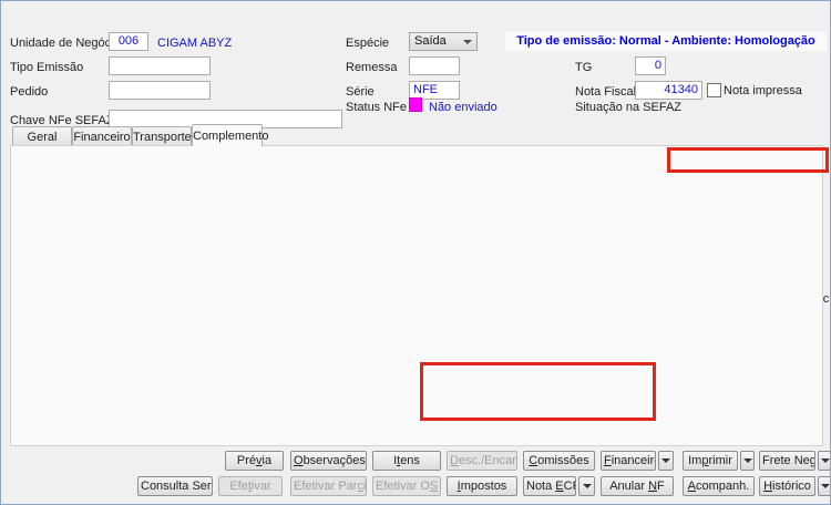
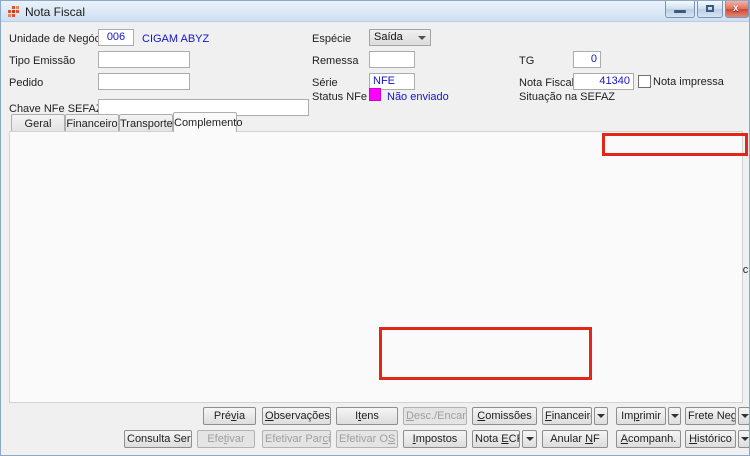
+ Nota Fiscal
+ x
  Unidade de Negó
  006
  CIGAM ABYZ
  Espécie
  Saída
- Tipo de emissão: Normal - Ambiente: Homologação
  Tipo Emissão
  Remessa
  TG
  0
  Pedido
  Série
  NFE
  Nota Fisca
  41340
  Nota impressa
  Status NFe
  Não enviado
  Situação na SEFAZ
  Chave NFe SEFA
  Geral
  Financeiro
  Transporte
  Complemento
  Prévia
  Observações
  Itens
  Desc./Encar
  Comissões
  Financeir
  Imprimir
  Frete Neg
  Efetivar
  Efetivar Parci
  Efetivar OS
  Impostos
  Nota ECF
  Anular NF
  Acompanh.
  Histórico
